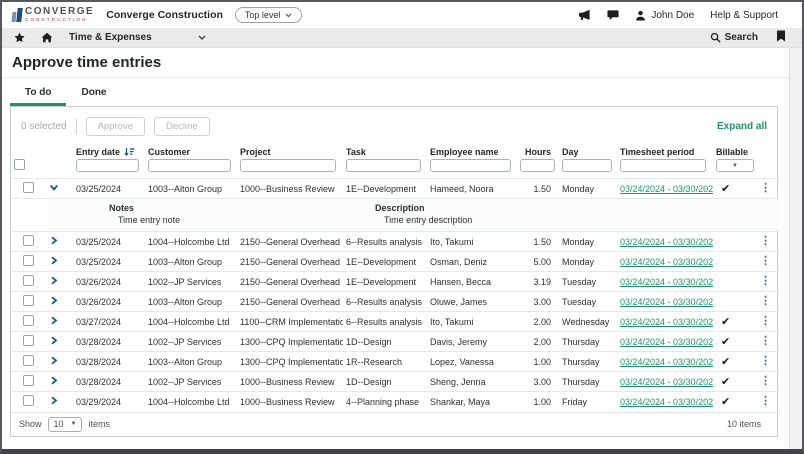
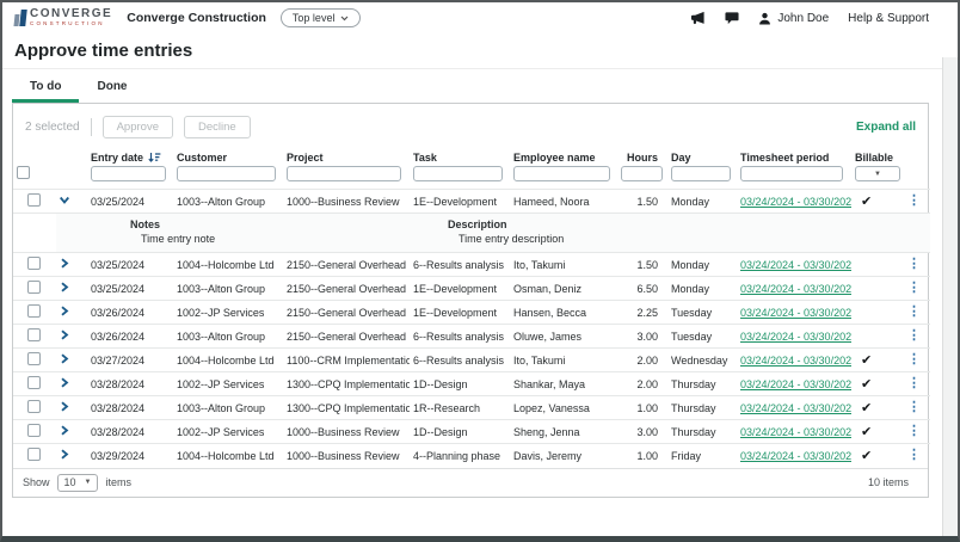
  CONVERGE
  Converge Construction
  Top level
  John Doe
  Help & Support
- Time & Expenses
- Search
  Approve time entries
  To do
  Done
- 0 selected
+ 2 selected
  Approve
  Decline
  Expand all
  		Entry date	Customer	Project	Task	Employee name	Hours	Day	Timesheet period	Billable
  		03/25/2024	1003--Alton Group	1000--Business Review	1E--Development	Hameed, Noora	1.50	Monday	03/24/2024 - 03/30/202	✔	⋮
  	Notes Time entry note Description Time entry description
  		03/25/2024	1004--Holcombe Ltd	2150--General Overhead	6--Results analysis	Ito, Takumi	1.50	Monday	03/24/2024 - 03/30/202		⋮
- 		03/25/2024	1003--Alton Group	2150--General Overhead	1E--Development	Osman, Deniz	5.00	Monday	03/24/2024 - 03/30/202		⋮
+ 		03/25/2024	1003--Alton Group	2150--General Overhead	1E--Development	Osman, Deniz	6.50	Monday	03/24/2024 - 03/30/202		⋮
- 		03/26/2024	1002--JP Services	2150--General Overhead	1E--Development	Hansen, Becca	3.19	Tuesday	03/24/2024 - 03/30/202		⋮
+ 		03/26/2024	1002--JP Services	2150--General Overhead	1E--Development	Hansen, Becca	2.25	Tuesday	03/24/2024 - 03/30/202		⋮
  		03/26/2024	1003--Alton Group	2150--General Overhead	6--Results analysis	Oluwe, James	3.00	Tuesday	03/24/2024 - 03/30/202		⋮
  		03/27/2024	1004--Holcombe Ltd	1100--CRM Implementatio	6--Results analysis	Ito, Takumi	2.00	Wednesday	03/24/2024 - 03/30/202	✔	⋮
- 		03/28/2024	1002--JP Services	1300--CPQ Implementatio	1D--Design	Davis, Jeremy	2.00	Thursday	03/24/2024 - 03/30/202	✔	⋮
+ 		03/28/2024	1002--JP Services	1300--CPQ Implementatio	1D--Design	Shankar, Maya	2.00	Thursday	03/24/2024 - 03/30/202	✔	⋮
  		03/28/2024	1003--Alton Group	1300--CPQ Implementatio	1R--Research	Lopez, Vanessa	1.00	Thursday	03/24/2024 - 03/30/202	✔	⋮
  		03/28/2024	1002--JP Services	1000--Business Review	1D--Design	Sheng, Jenna	3.00	Thursday	03/24/2024 - 03/30/202	✔	⋮
- 		03/29/2024	1004--Holcombe Ltd	1000--Business Review	4--Planning phase	Shankar, Maya	1.00	Friday	03/24/2024 - 03/30/202	✔	⋮
+ 		03/29/2024	1004--Holcombe Ltd	1000--Business Review	4--Planning phase	Davis, Jeremy	1.00	Friday	03/24/2024 - 03/30/202	✔	⋮
  Show
  10
  items
  10 items
